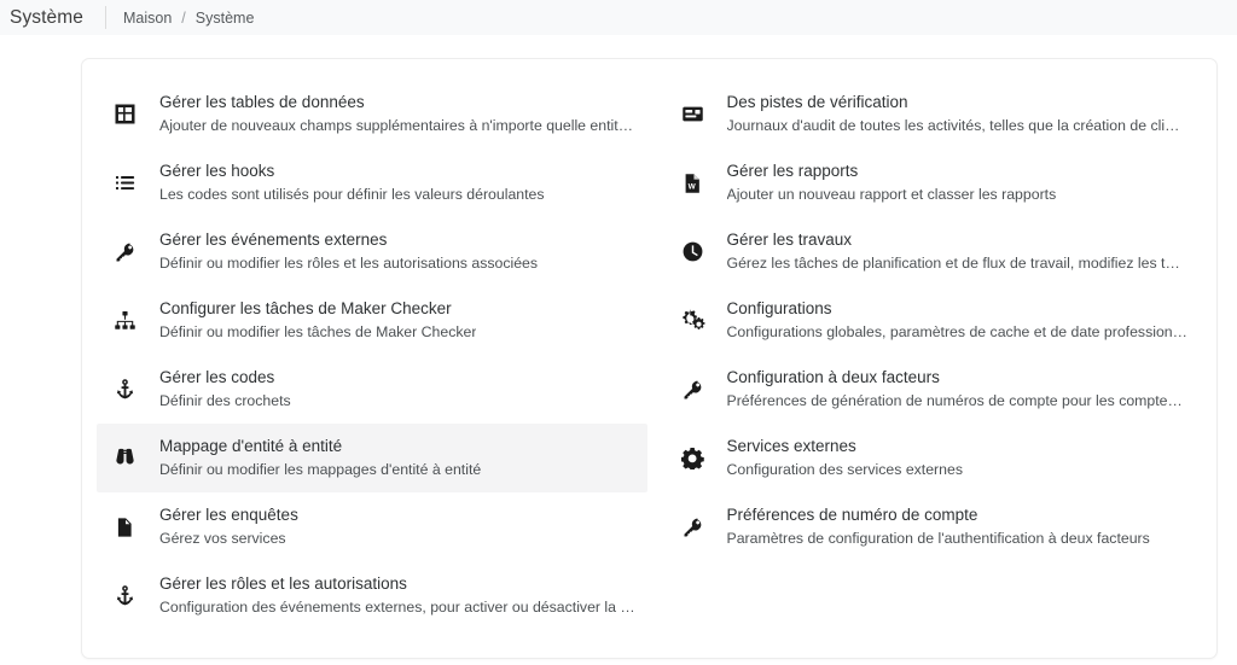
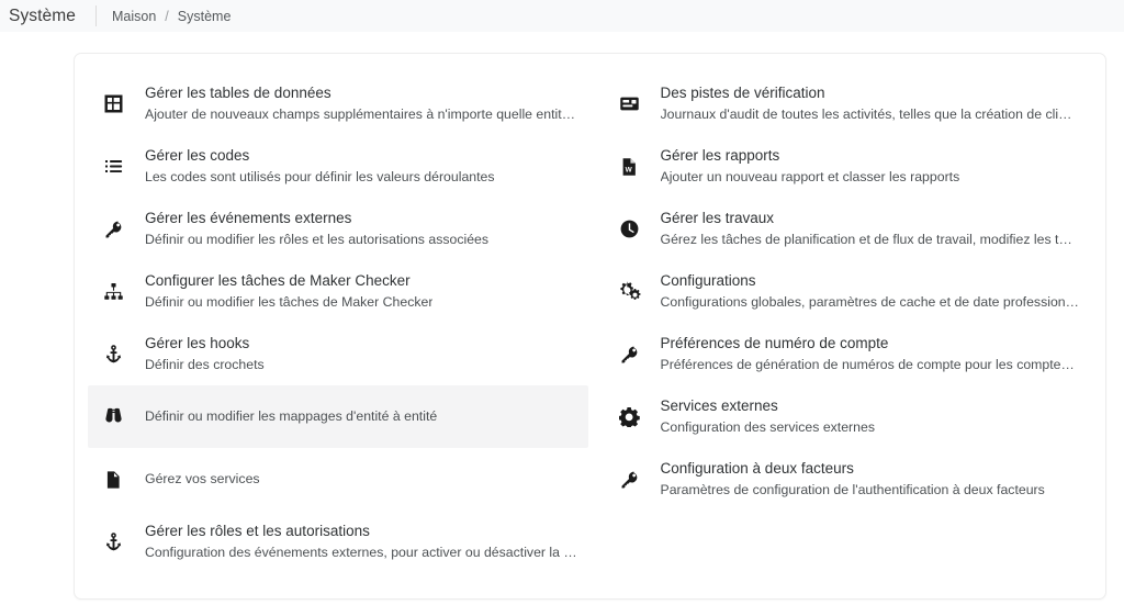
  Système
  Maison
  /
  Système
  Gérer les tables de données
  Ajouter de nouveaux champs supplémentaires à n'importe quelle entité s
- Gérer les hooks
+ Gérer les codes
  Les codes sont utilisés pour définir les valeurs déroulantes
  Gérer les événements externes
  Définir ou modifier les rôles et les autorisations associées
  Configurer les tâches de Maker Checker
  Définir ou modifier les tâches de Maker Checker
- Gérer les codes
+ Gérer les hooks
  Définir des crochets
- Mappage d'entité à entité
  Définir ou modifier les mappages d'entité à entité
- Gérer les enquêtes
  Gérez vos services
  Gérer les rôles et les autorisations
  Configuration des événements externes, pour activer ou désactiver la pu
  Des pistes de vérification
  Journaux d'audit de toutes les activités, telles que la création de client
  Gérer les rapports
  Ajouter un nouveau rapport et classer les rapports
  Gérer les travaux
  Gérez les tâches de planification et de flux de travail, modifiez les tâch
  Configurations
  Configurations globales, paramètres de cache et de date professionne
- Configuration à deux facteurs
+ Préférences de numéro de compte
  Préférences de génération de numéros de compte pour les comptes c
  Services externes
  Configuration des services externes
- Préférences de numéro de compte
+ Configuration à deux facteurs
  Paramètres de configuration de l'authentification à deux facteurs
